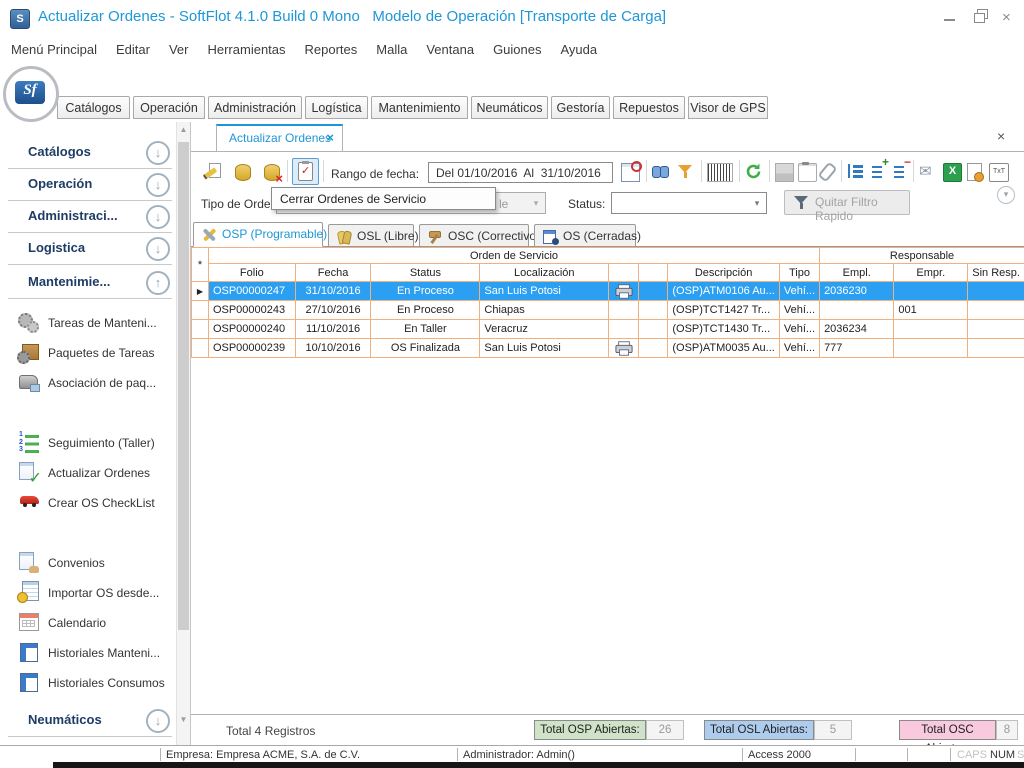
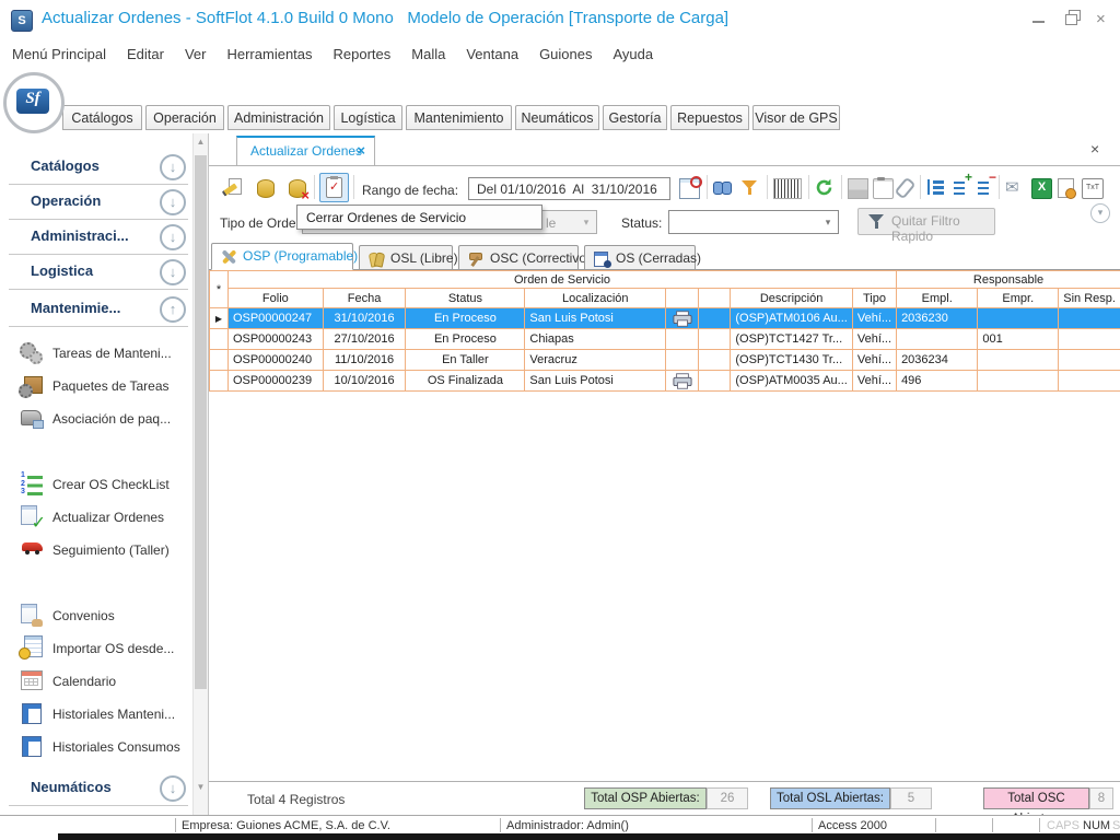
  S
  Actualizar Ordenes - SoftFlot 4.1.0 Build 0 Mono Modelo de Operación [Transporte de Carga]
  ×
  Menú Principal
  Editar
  Ver
  Herramientas
  Reportes
  Malla
  Ventana
  Guiones
  Ayuda
  Sf
  Catálogos
  Operación
  Administración
  Logística
  Mantenimiento
  Neumáticos
  Gestoría
  Repuestos
  Visor de GPS
  Catálogos
  ↓
  Operación
  ↓
  Administraci...
  ↓
  Logistica
  ↓
  Mantenimie...
  ↑
  Tareas de Manteni...
  Paquetes de Tareas
  Asociación de paq...
- Seguimiento (Taller)
+ Crear OS CheckList
  Actualizar Ordenes
- Crear OS CheckList
+ Seguimiento (Taller)
  Convenios
  Importar OS desde...
  Calendario
  Historiales Manteni...
  Historiales Consumos
  Neumáticos
  ↓
  ▲
  ▼
  Actualizar Ordenes
  ×
  ×
  Rango de fecha:
  Del 01/10/2016 Al 31/10/2016
  ✉
  X
  ▾
  Tipo de Orde
  le
  ▾
  Cerrar Ordenes de Servicio
  Status:
  ▾
  Quitar Filtro Rapido
  OSP (Programable)
  OSL (Libre)
  OSC (Correctivo
  OS (Cerradas)
  *	Orden de Servicio	Responsable
  Folio	Fecha	Status	Localización			Descripción	Tipo	Empl.	Empr.	Sin Resp.
  	OSP00000247	31/10/2016	En Proceso	San Luis Potosi			(OSP)ATM0106 Au...	Vehí...	2036230
  	OSP00000243	27/10/2016	En Proceso	Chiapas			(OSP)TCT1427 Tr...	Vehí...		001
  	OSP00000240	11/10/2016	En Taller	Veracruz			(OSP)TCT1430 Tr...	Vehí...	2036234
- 	OSP00000239	10/10/2016	OS Finalizada	San Luis Potosi			(OSP)ATM0035 Au...	Vehí...	777
+ 	OSP00000239	10/10/2016	OS Finalizada	San Luis Potosi			(OSP)ATM0035 Au...	Vehí...	496
  Total 4 Registros
  Total OSP Abiertas:
  26
  Total OSL Abiertas:
  5
  8
- Empresa: Empresa ACME, S.A. de C.V.
+ Empresa: Guiones ACME, S.A. de C.V.
  Administrador: Admin()
  Access 2000
  CAPS
  NUM
